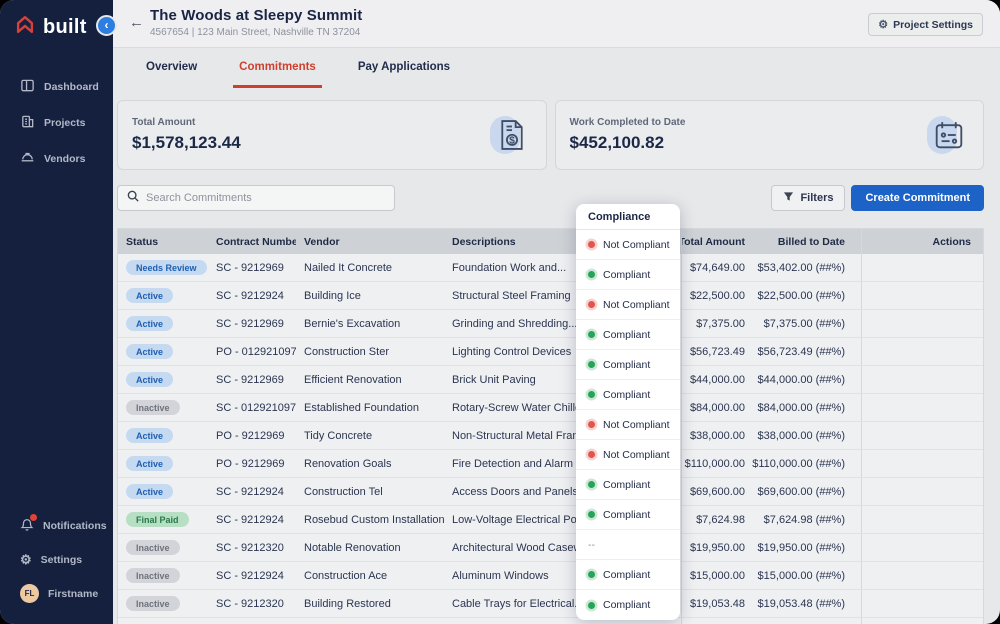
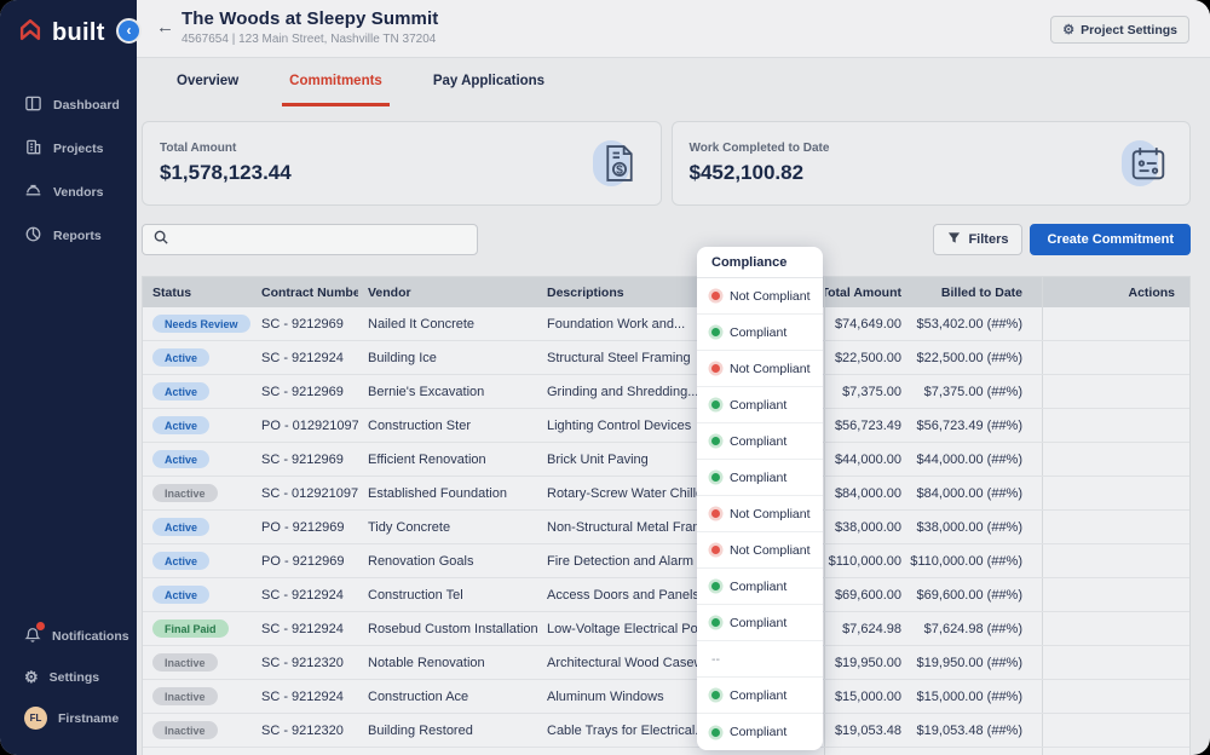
  built
  Dashboard
  Projects
  Vendors
+ Reports
  Notifications
  ⚙
  Settings
  FL
  Firstname
  ‹
  ←
  The Woods at Sleepy Summit
  4567654 | 123 Main Street, Nashville TN 37204
  ⚙
  Project Settings
  Overview
  Commitments
  Pay Applications
  Total Amount
  $1,578,123.44
  $
  Work Completed to Date
  $452,100.82
- Search Commitments
  Filters
  Create Commitment
  Status
  Contract Numbe
  Vendor
  Descriptions
  Total Amount
  Billed to Date
  Actions
  Needs Review
  SC - 9212969
  Nailed It Concrete
  Foundation Work and...
  $74,649.00
  $53,402.00 (##%)
  Active
  SC - 9212924
  Building Ice
  Structural Steel Framing
  $22,500.00
  $22,500.00 (##%)
  Active
  SC - 9212969
  Bernie's Excavation
  Grinding and Shredding..
  $7,375.00
  $7,375.00 (##%)
  Active
  PO - 012921097
  Construction Ster
  Lighting Control Devices
  $56,723.49
  $56,723.49 (##%)
  Active
  SC - 9212969
  Efficient Renovation
  Brick Unit Paving
  $44,000.00
  $44,000.00 (##%)
  Inactive
  SC - 012921097
  Established Foundation
  Rotary-Screw Water Chill
  $84,000.00
  $84,000.00 (##%)
  Active
  PO - 9212969
  Tidy Concrete
  Non-Structural Metal Fra
  $38,000.00
  $38,000.00 (##%)
  Active
  PO - 9212969
  Renovation Goals
  Fire Detection and Alarm
  $110,000.00
  $110,000.00 (##%)
  Active
  SC - 9212924
  Construction Tel
  Access Doors and Panel
  $69,600.00
  $69,600.00 (##%)
  Final Paid
  SC - 9212924
  Rosebud Custom Installation
  Low-Voltage Electrical Po
  $7,624.98
  $7,624.98 (##%)
  Inactive
  SC - 9212320
  Notable Renovation
  Architectural Wood Case
  $19,950.00
  $19,950.00 (##%)
  Inactive
  SC - 9212924
  Construction Ace
  Aluminum Windows
  $15,000.00
  $15,000.00 (##%)
  Inactive
  SC - 9212320
  Building Restored
  Cable Trays for Electrical
  $19,053.48
  $19,053.48 (##%)
  Compliance
  Not Compliant
  Compliant
  Not Compliant
  Compliant
  Compliant
  Compliant
  Not Compliant
  Not Compliant
  Compliant
  Compliant
  --
  Compliant
  Compliant
